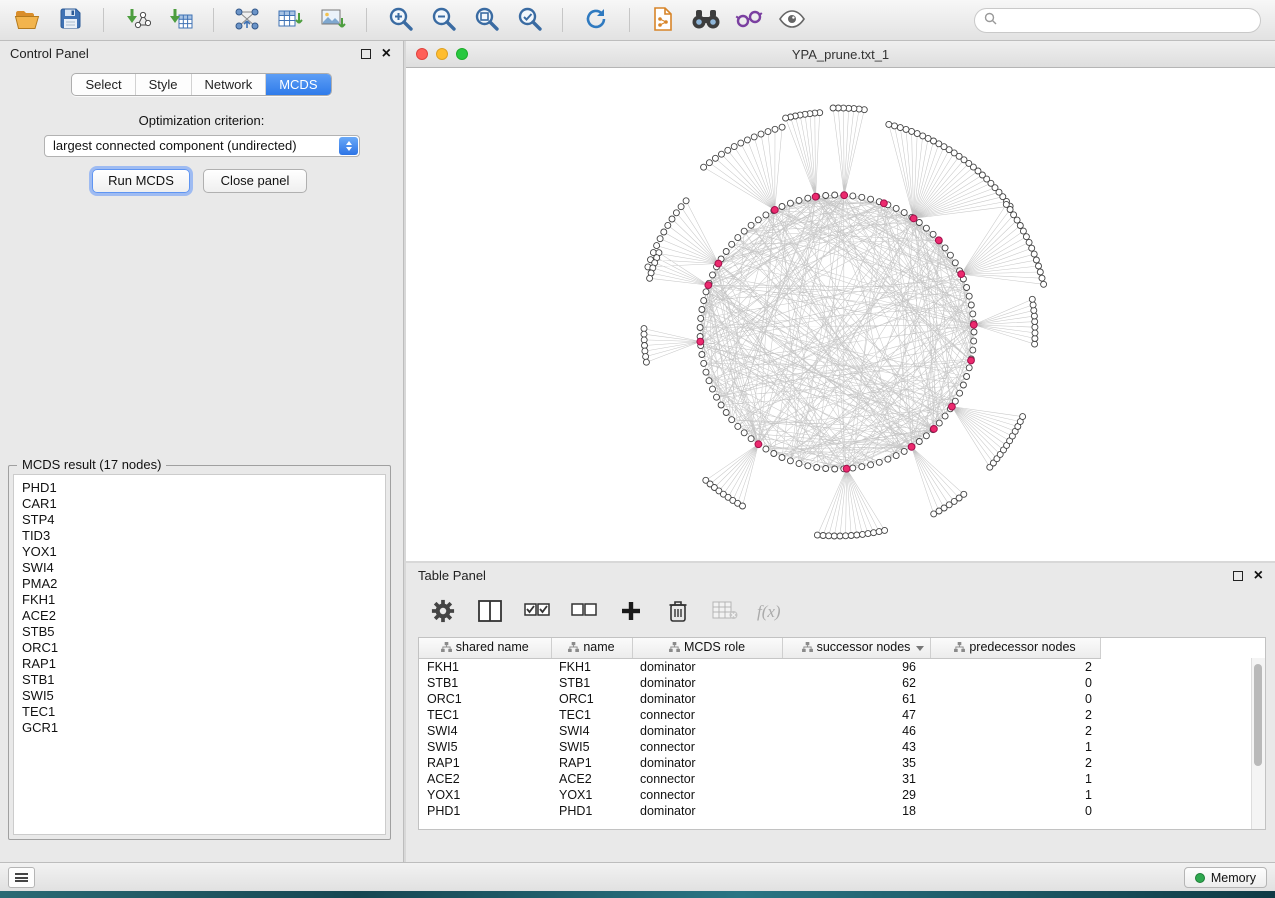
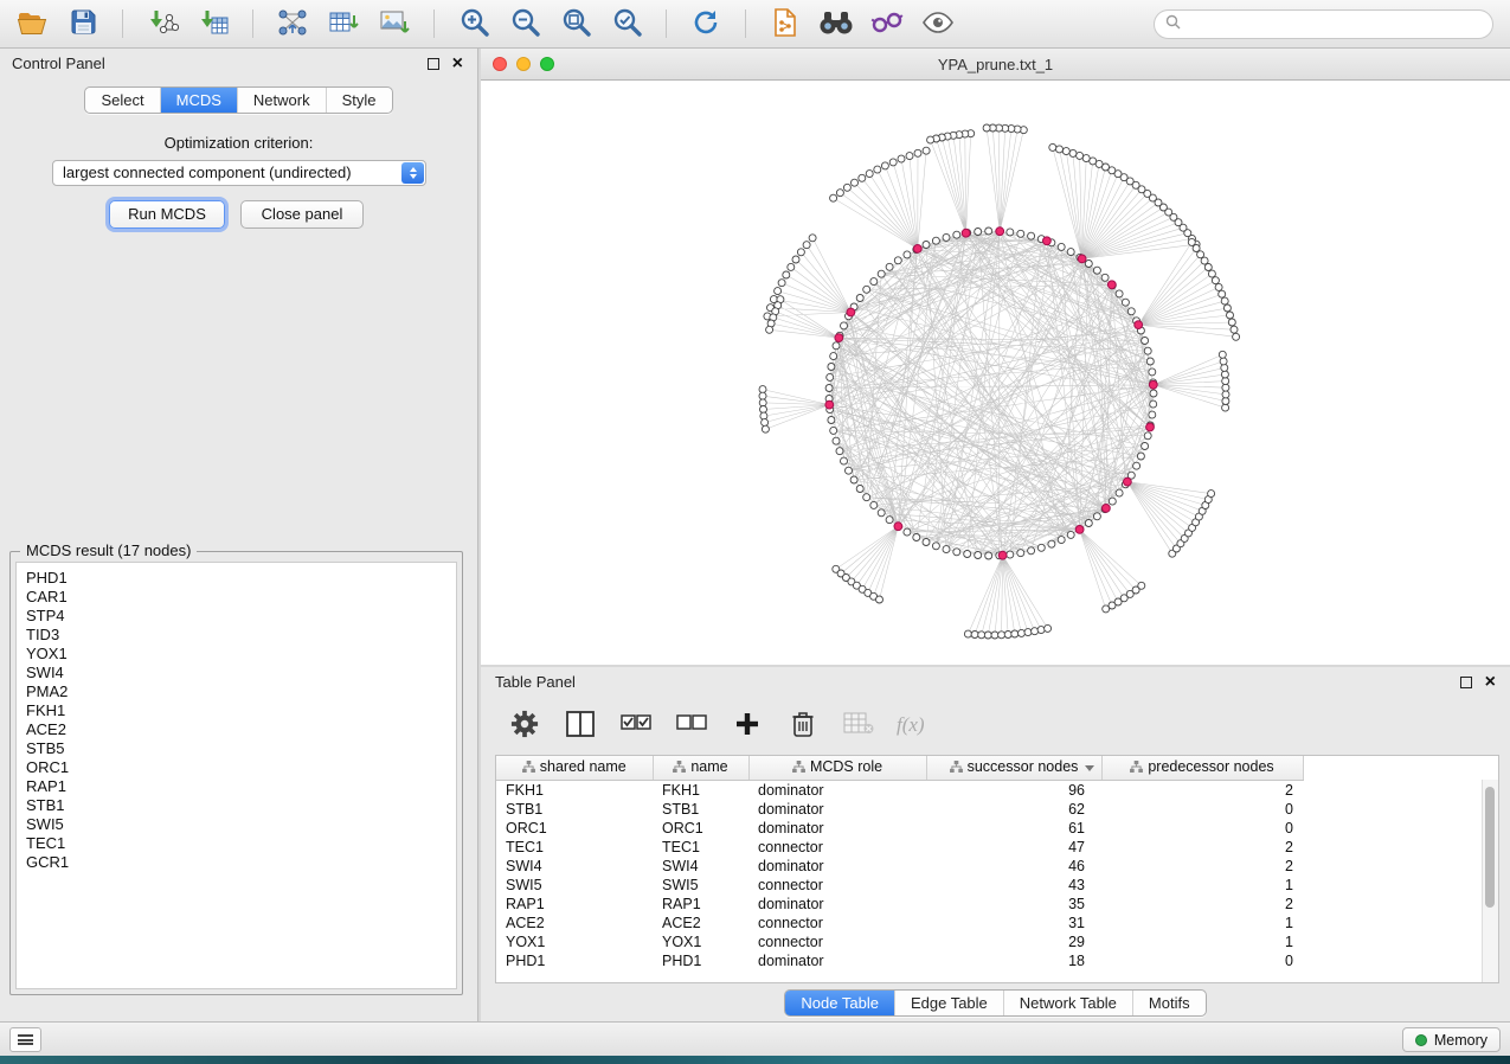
  Control Panel
  ×
  Select
- Style
+ MCDS
  Network
- MCDS
+ Style
  Optimization criterion:
  largest connected component (undirected)
  Run MCDS
  Close panel
  MCDS result (17 nodes)
  PHD1
  CAR1
  STP4
  TID3
  YOX1
  SWI4
  PMA2
  FKH1
  ACE2
  STB5
  ORC1
  RAP1
  STB1
  SWI5
  TEC1
  GCR1
  YPA_prune.txt_1
  Table Panel
  ×
  f(x)
  shared name	name	MCDS role	successor nodes	predecessor nodes
  FKH1	FKH1	dominator	96	2
  STB1	STB1	dominator	62	0
  ORC1	ORC1	dominator	61	0
  TEC1	TEC1	connector	47	2
  SWI4	SWI4	dominator	46	2
  SWI5	SWI5	connector	43	1
  RAP1	RAP1	dominator	35	2
  ACE2	ACE2	connector	31	1
  YOX1	YOX1	connector	29	1
  PHD1	PHD1	dominator	18	0
+ Node Table
+ Edge Table
+ Network Table
+ Motifs
  Memory
